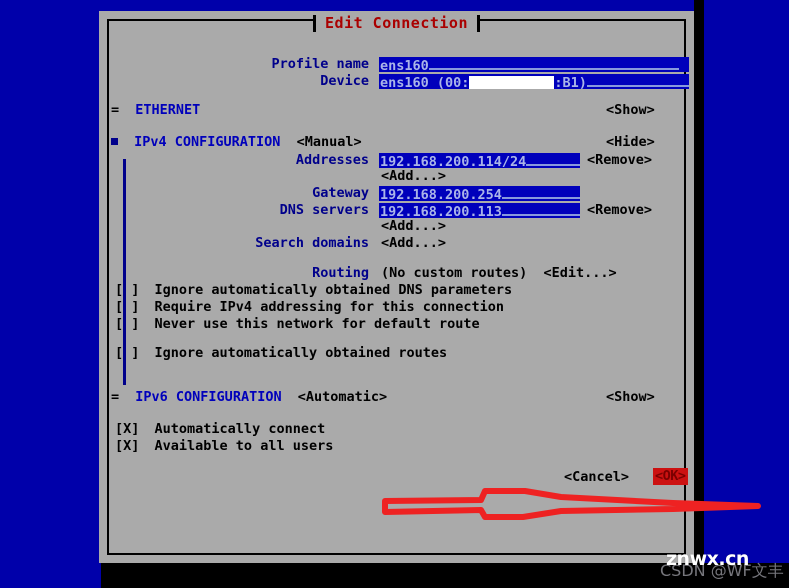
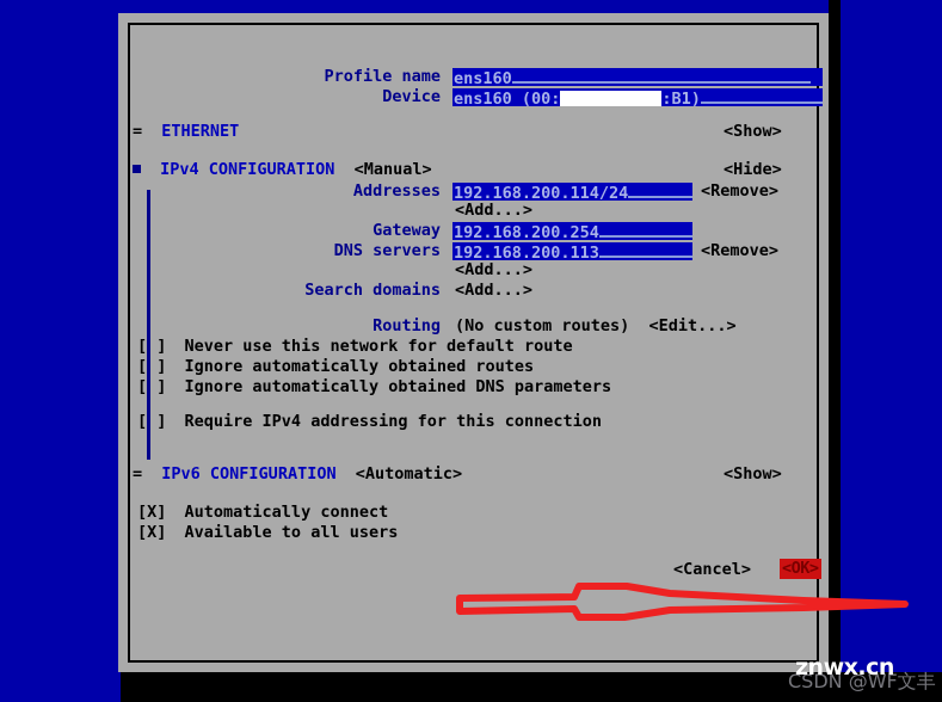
- Edit Connection
  Profile name
  ens160
  Device
  ens160 (00: :B1)
  = ETHERNET
  <Show>
  IPv4 CONFIGURATION <Manual>
  <Hide>
  Addresses
  192.168.200.114/24
  <Remove>
  <Add...>
  Gateway
  192.168.200.254
  DNS servers
  192.168.200.113
  <Remove>
  <Add...>
  Search domains
  <Add...>
  Routing
  (No custom routes) <Edit...>
- [ ] Ignore automatically obtained DNS parameters
+ [ ] Never use this network for default route
- [ ] Require IPv4 addressing for this connection
+ [ ] Ignore automatically obtained routes
- [ ] Never use this network for default route
+ [ ] Ignore automatically obtained DNS parameters
- [ ] Ignore automatically obtained routes
+ [ ] Require IPv4 addressing for this connection
  = IPv6 CONFIGURATION <Automatic>
  <Show>
  [X] Automatically connect
  [X] Available to all users
  <Cancel>
  <OK>
  CSDN @WF文丰
  znwx.cn
